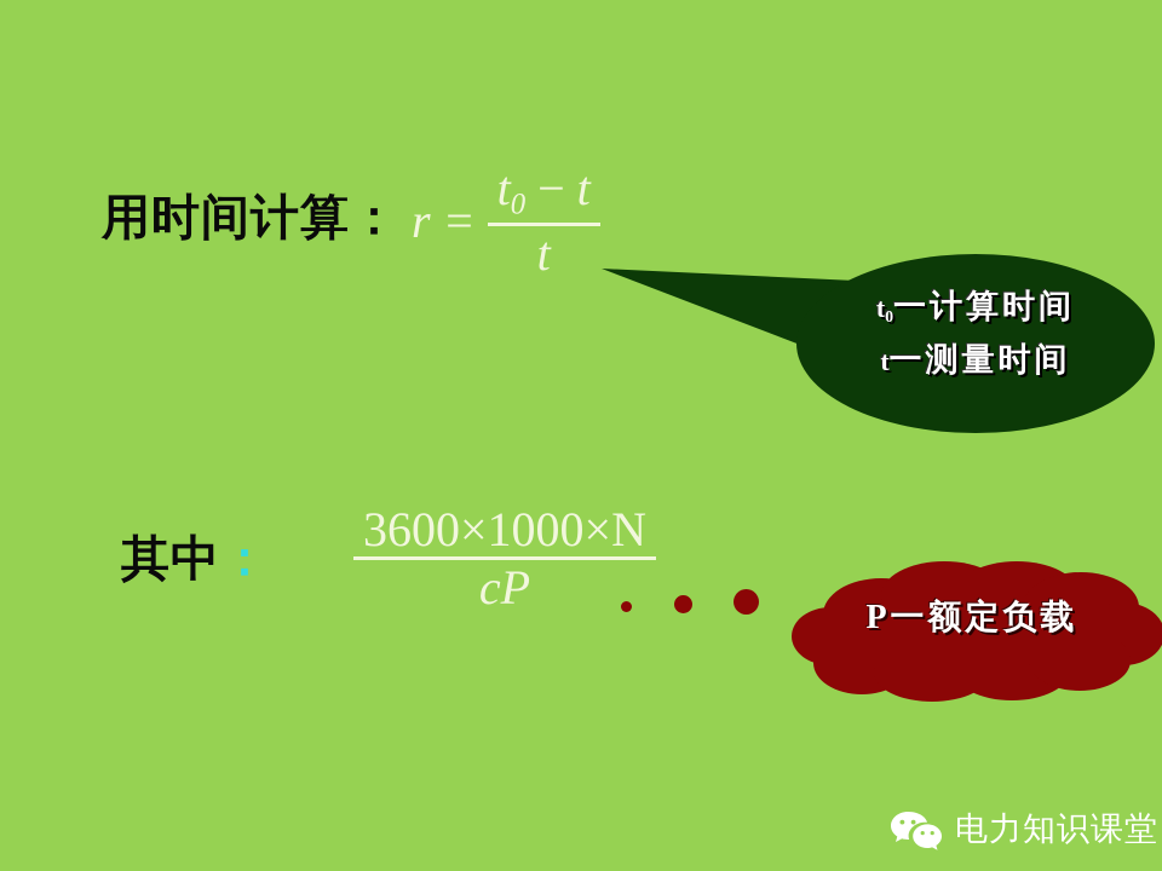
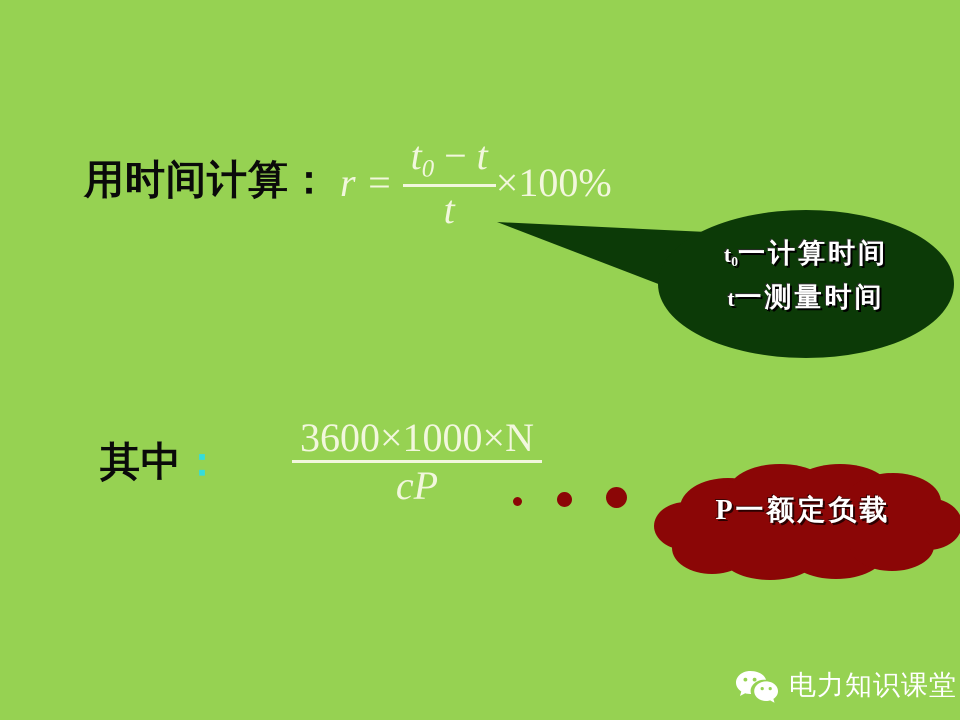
  用时间计算：
  r =
  t0 − t
  t
+ ×100%
  t0一计算时间
  t一测量时间
  其中：
  3600×1000×N
  cP
  P一额定负载
  电力知识课堂
